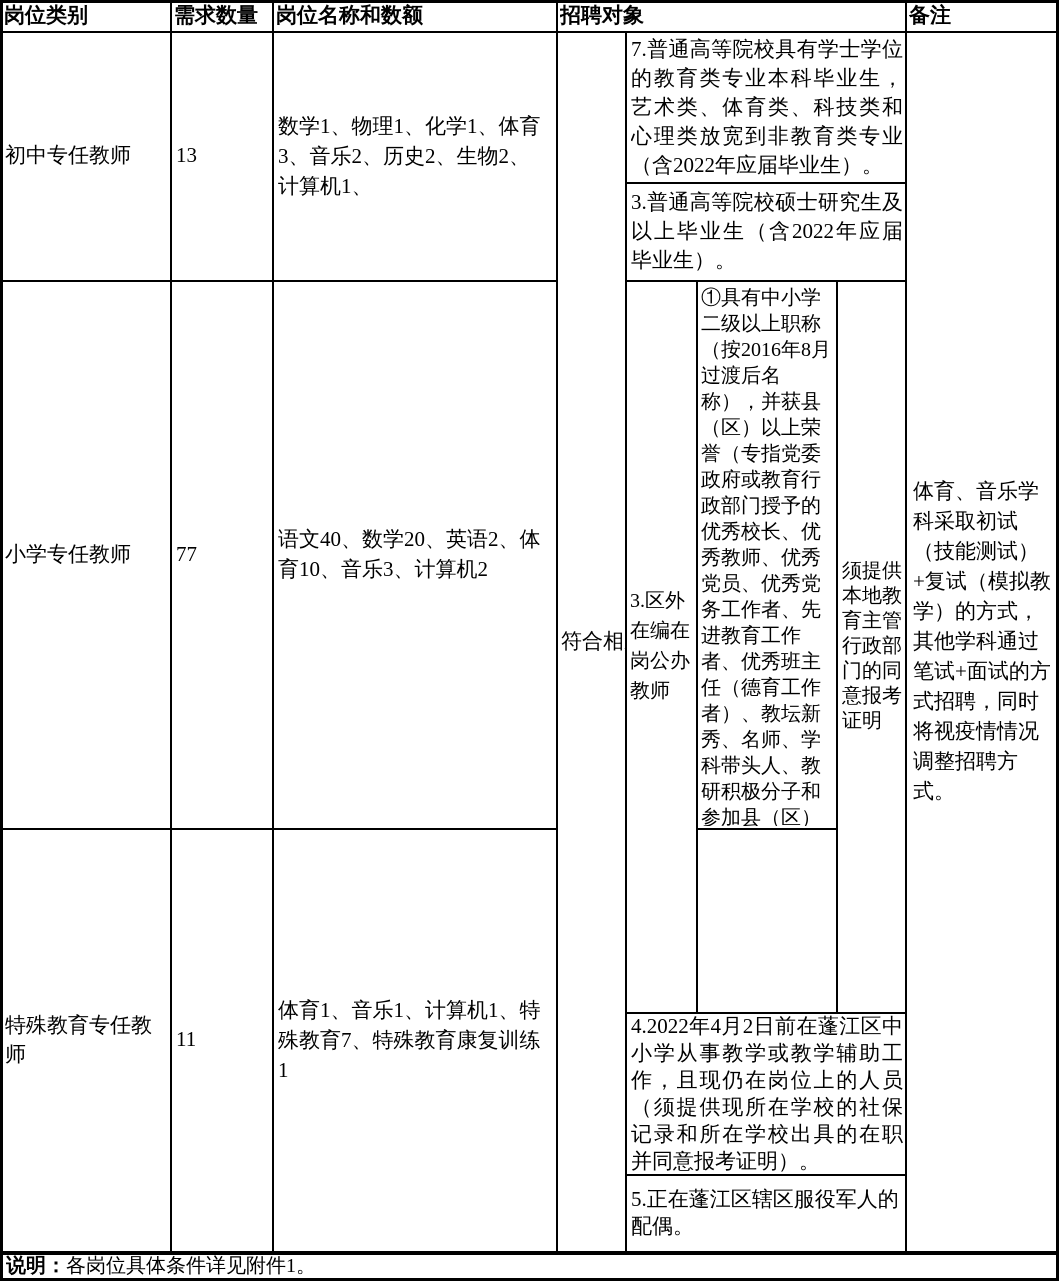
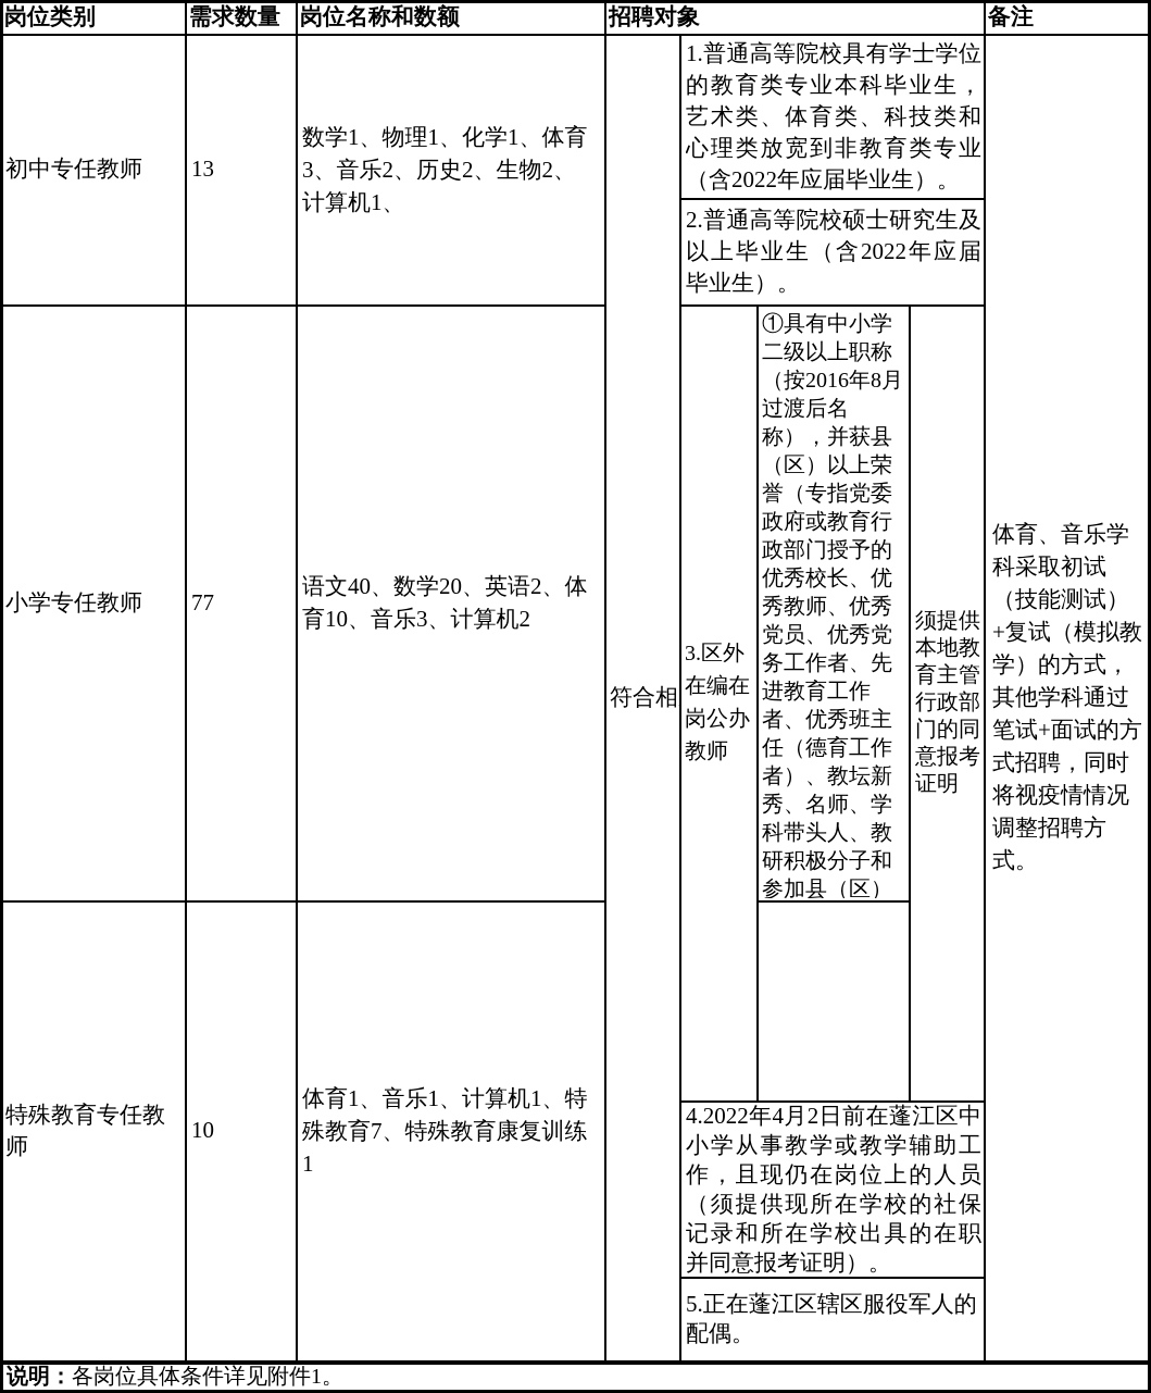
  岗位类别
  需求数量
  岗位名称和数额
  招聘对象
  备注
  初中专任教师
  小学专任教师
  特殊教育专任教师
  13
  77
- 11
+ 10
  数学1、物理1、化学1、体育3、音乐2、历史2、生物2、计算机1、
  语文40、数学20、英语2、体育10、音乐3、计算机2
  体育1、音乐1、计算机1、特殊教育7、特殊教育康复训练1
  符合相
- 7.普通高等院校具有学士学位的教育类专业本科毕业生，艺术类、体育类、科技类和心理类放宽到非教育类专业（含2022年应届毕业生）。
+ 1.普通高等院校具有学士学位的教育类专业本科毕业生，艺术类、体育类、科技类和心理类放宽到非教育类专业（含2022年应届毕业生）。
- 3.普通高等院校硕士研究生及以上毕业生（含2022年应届毕业生）。
+ 2.普通高等院校硕士研究生及以上毕业生（含2022年应届毕业生）。
  3.区外在编在岗公办教师
  ①具有中小学二级以上职称（按2016年8月过渡后名称），并获县（区）以上荣誉（专指党委政府或教育行政部门授予的优秀校长、优秀教师、优秀党员、优秀党务工作者、先进教育工作者、优秀班主任（德育工作者）、教坛新秀、名师、学科带头人、教研积极分子和参加县（区）
  须提供本地教育主管行政部门的同意报考证明
  4.2022年4月2日前在蓬江区中小学从事教学或教学辅助工作，且现仍在岗位上的人员（须提供现所在学校的社保记录和所在学校出具的在职并同意报考证明）。
  5.正在蓬江区辖区服役军人的配偶。
  体育、音乐学科采取初试（技能测试）+复试（模拟教学）的方式，其他学科通过笔试+面试的方式招聘，同时将视疫情情况调整招聘方式。
  说明：各岗位具体条件详见附件1。
